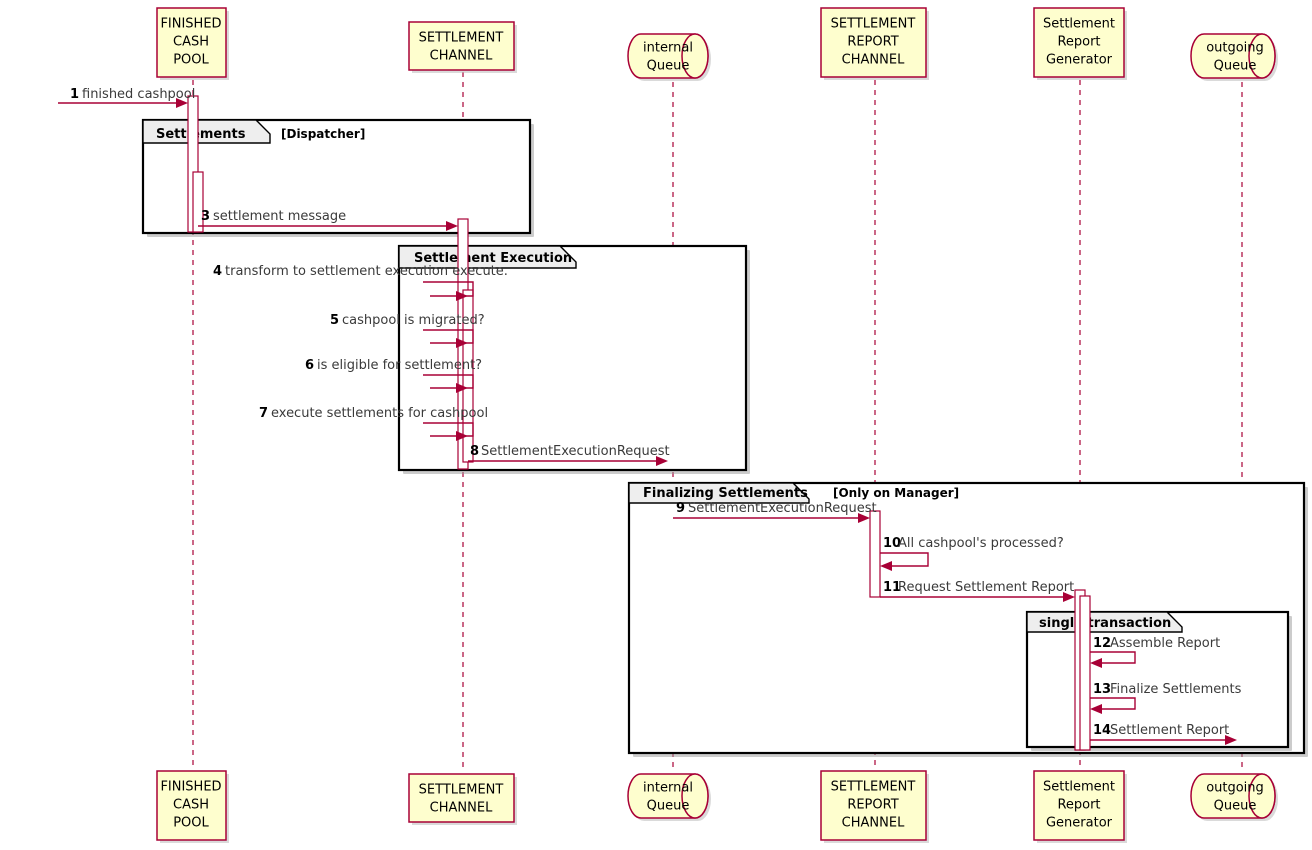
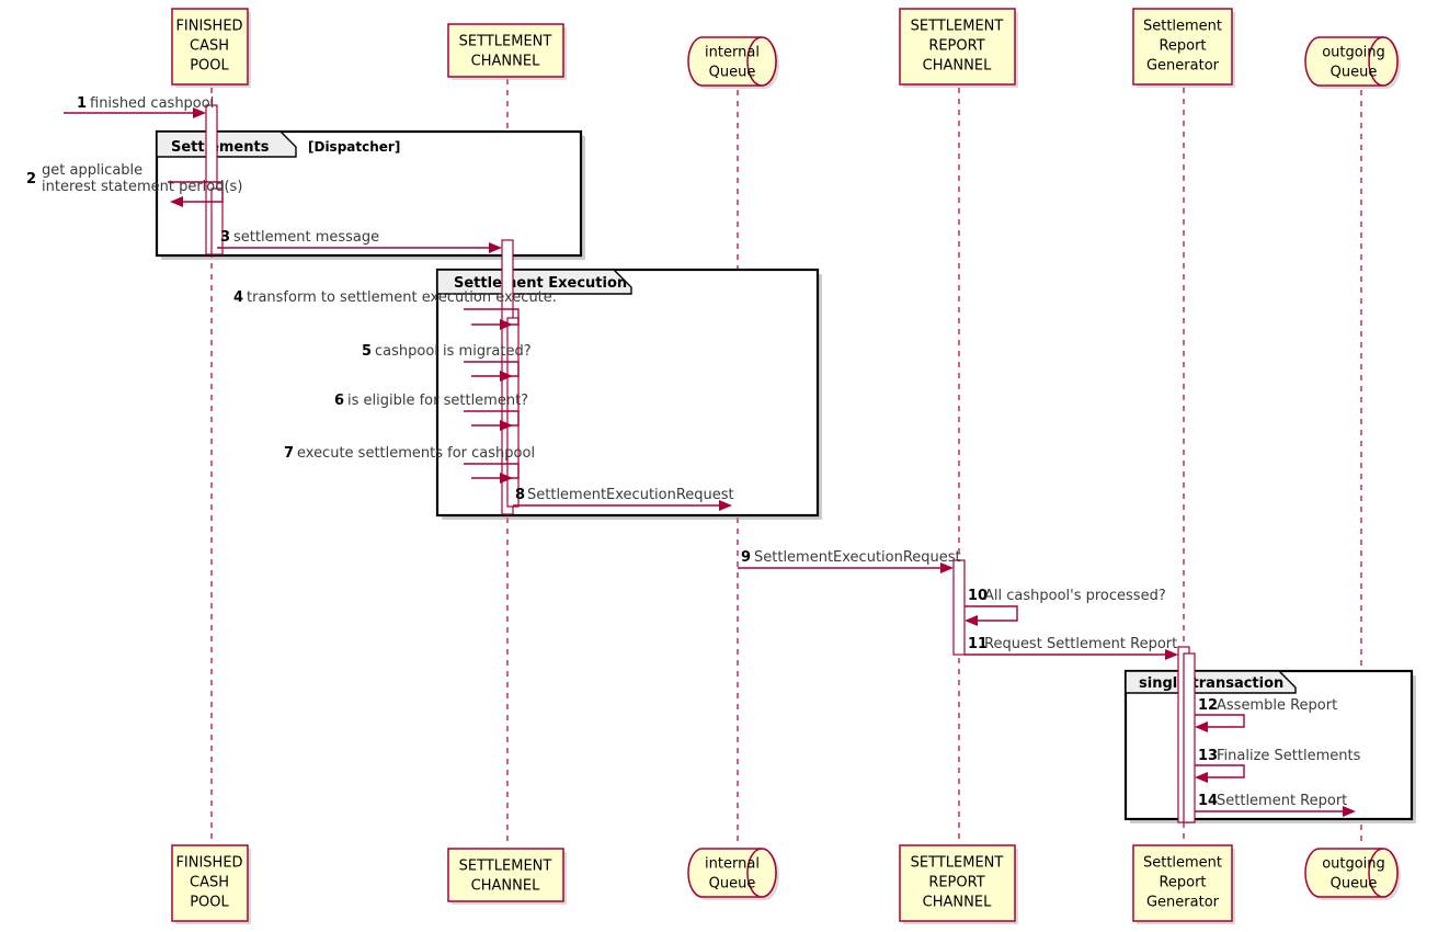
  Settments
  [Dispatcher]
  Settleent Execution
- Finalizing Settlements
- [Only on Manager]
  singl transaction
  1
  finished cashpool
+ 2
+ get applicable
+ interest statement period(s)
  3
  settlement message
  4
  transform to settlement execution execute.
  5
  cashpool is migrated?
  6
  is eligible for settlement?
  7
  execute settlements for cashpool
  8
  SettlementExecutionRequest
  9
  SettlementExecutionRequest
  10
  All cashpool's processed?
  11
  Request Settlement Report
  12
  Assemble Report
  13
  Finalize Settlements
  14
  Settlement Report
  FINISHED
  CASH
  POOL
  SETTLEMENT
  CHANNEL
  internal
  Queue
  SETTLEMENT
  REPORT
  CHANNEL
  Settlement
  Report
  Generator
  outgoing
  Queue
  FINISHED
  CASH
  POOL
  SETTLEMENT
  CHANNEL
  internal
  Queue
  SETTLEMENT
  REPORT
  CHANNEL
  Settlement
  Report
  Generator
  outgoing
  Queue
